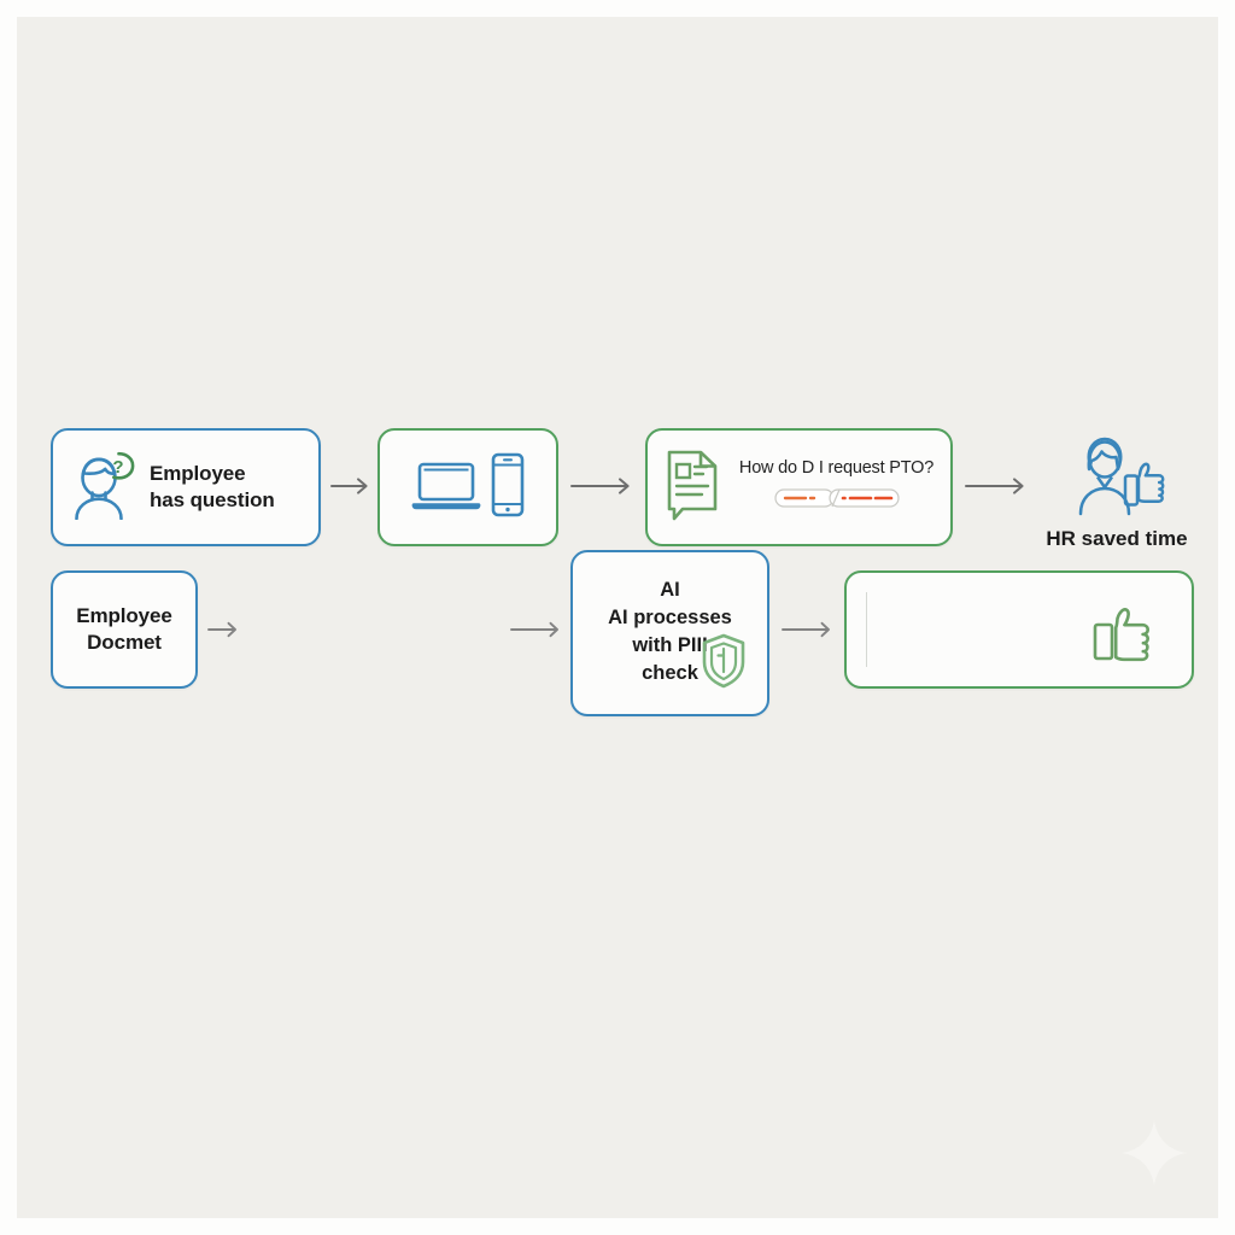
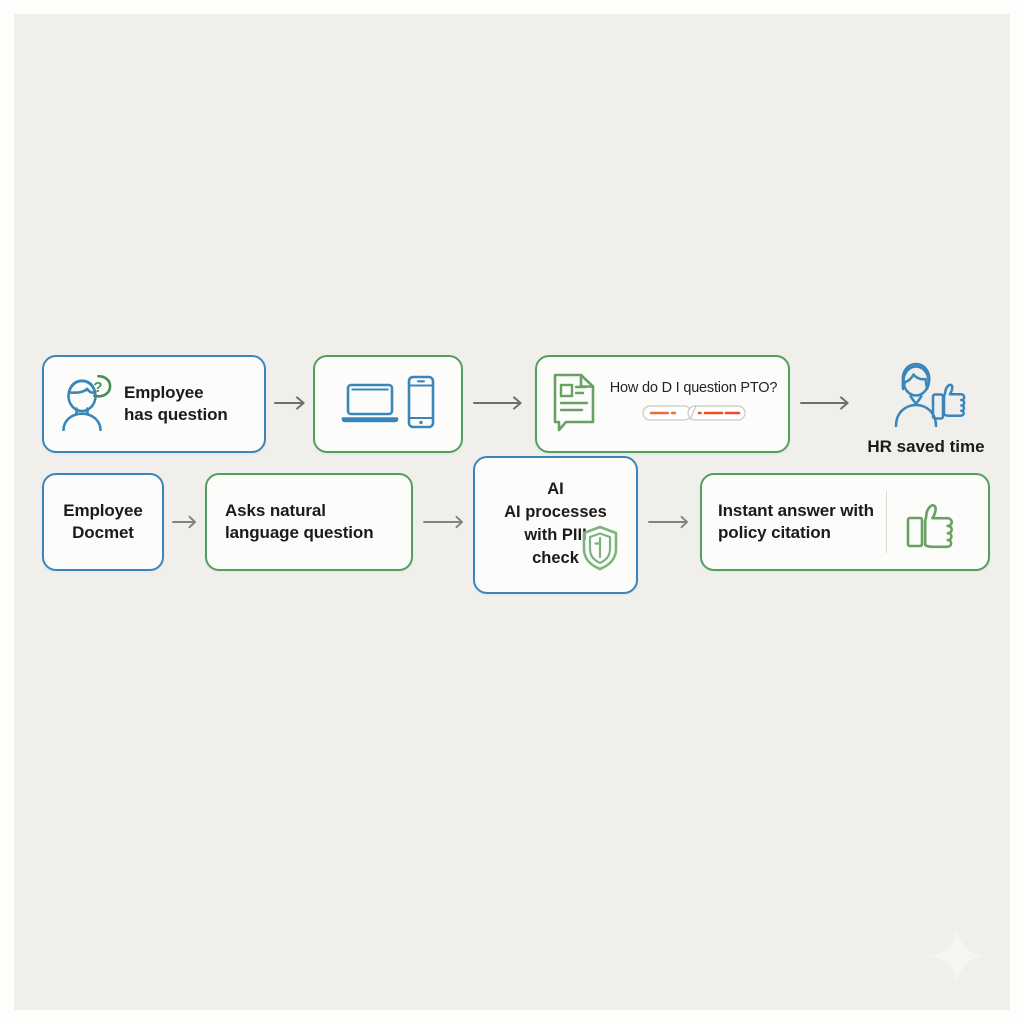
  ?
  Employee
  has question
- How do D I request PTO?
+ How do D I question PTO?
  HR saved time
  Employee
  Docmet
+ Asks natural
+ language question
  AI
  AI processes
  with PII
  check
+ Instant answer with
+ policy citation
